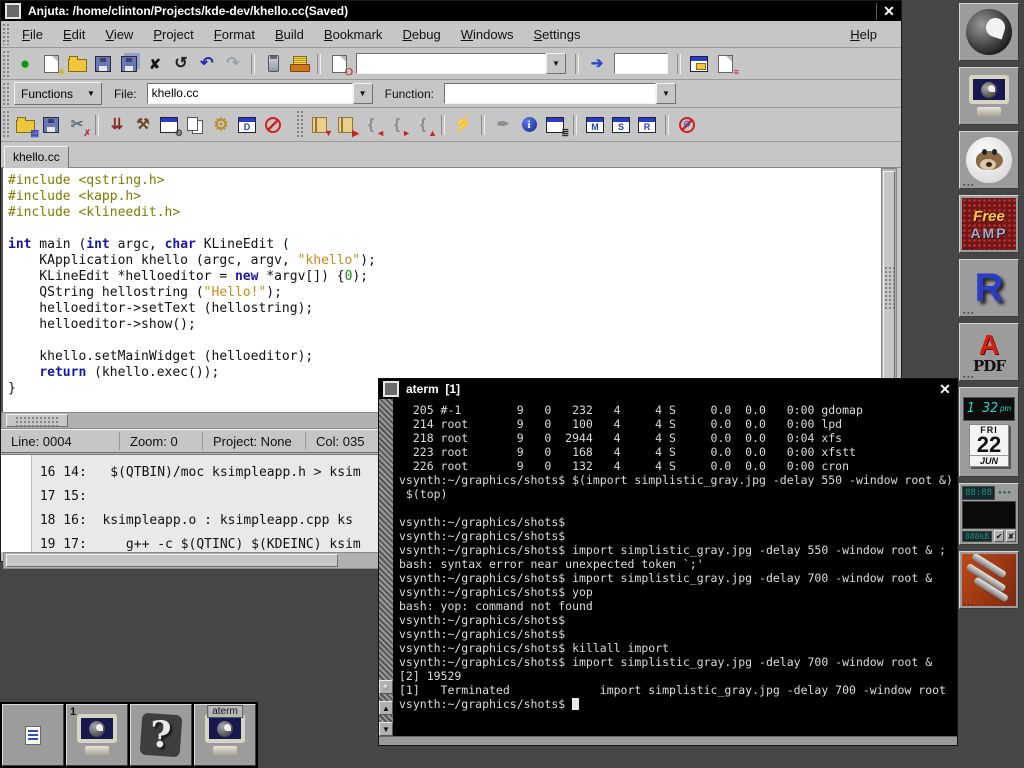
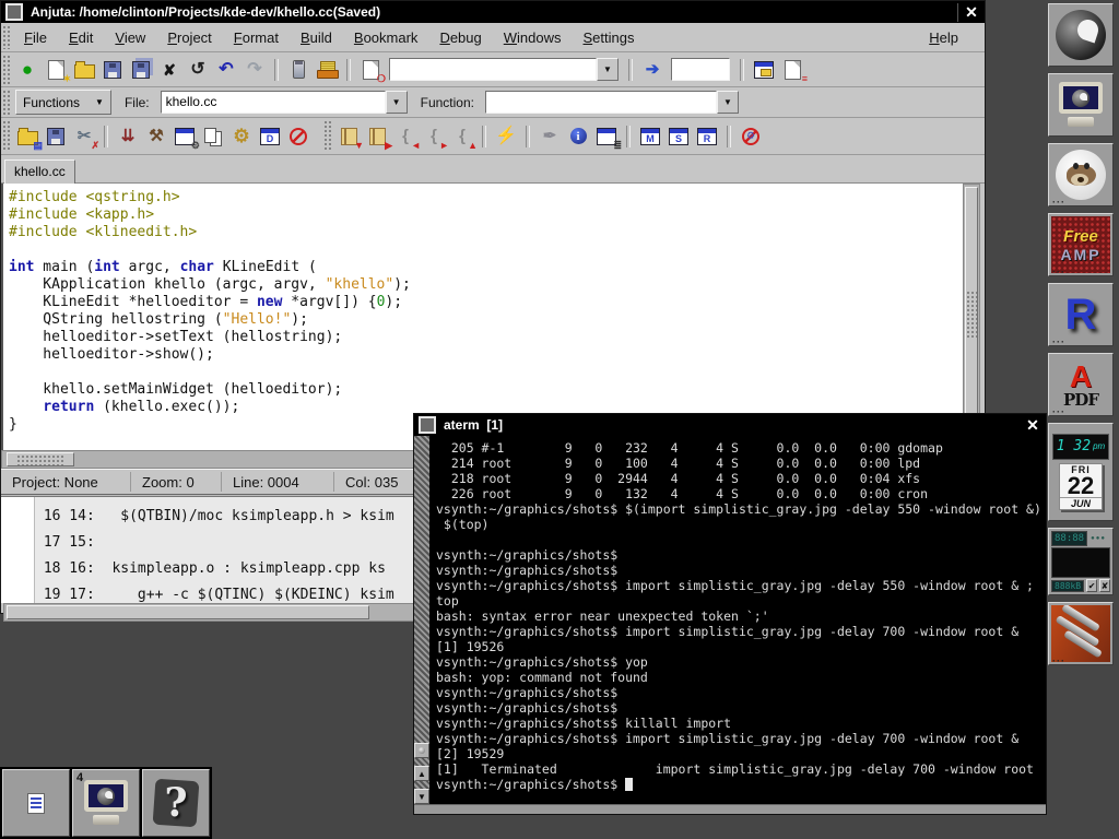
  Anjuta: /home/clinton/Projects/kde-dev/khello.cc(Saved)
  ✕
  File
  Edit
  View
  Project
  Format
  Build
  Bookmark
  Debug
  Windows
  Settings
  Help
  ●
  ✶
  ✘
  ↺
  ↶
  ↷
  ❍
  ▼
  ➔
  ≡
  Functions
  ▼
  File:
  khello.cc
  ▼
  Function:
  ▼
  ▤
  ✂
  ✗
  ⇊
  ⚒
  ⚙
  ⚙
  D
  ▼
  ▶
  {
  ◄
  {
  ►
  {
  ▲
  ⚡
  ✒
  i
  ≣
  M
  S
  R
  ⚙
  khello.cc
  #include <qstring.h>
  #include <kapp.h>
  #include <klineedit.h>
  int main (int argc, char KLineEdit (
  KApplication khello (argc, argv, "khello");
  KLineEdit *helloeditor = new *argv[]) {0);
  QString hellostring ("Hello!");
  helloeditor->setText (hellostring);
  helloeditor->show();
  khello.setMainWidget (helloeditor);
  return (khello.exec());
  }
- Line: 0004
+ Project: None
  Zoom: 0
- Project: None
+ Line: 0004
  Col: 035
  16 14: $(QTBIN)/moc ksimpleapp.h > ksim
  17 15:
  18 16: ksimpleapp.o : ksimpleapp.cpp ks
  19 17: g++ -c $(QTINC) $(KDEINC) ksim
  aterm [1]
  ✕
  ▲
  ▼
  205 #-1 9 0 232 4 4 S 0.0 0.0 0:00 gdomap
  214 root 9 0 100 4 4 S 0.0 0.0 0:00 lpd
  218 root 9 0 2944 4 4 S 0.0 0.0 0:04 xfs
- 223 root 9 0 168 4 4 S 0.0 0.0 0:00 xfstt
  226 root 9 0 132 4 4 S 0.0 0.0 0:00 cron
  vsynth:~/graphics/shots$ $(import simplistic_gray.jpg -delay 550 -window root &)
  $(top)
  vsynth:~/graphics/shots$
  vsynth:~/graphics/shots$
  vsynth:~/graphics/shots$ import simplistic_gray.jpg -delay 550 -window root & ;
+ top
  bash: syntax error near unexpected token `;'
  vsynth:~/graphics/shots$ import simplistic_gray.jpg -delay 700 -window root &
+ [1] 19526
  vsynth:~/graphics/shots$ yop
  bash: yop: command not found
  vsynth:~/graphics/shots$
  vsynth:~/graphics/shots$
  vsynth:~/graphics/shots$ killall import
  vsynth:~/graphics/shots$ import simplistic_gray.jpg -delay 700 -window root &
  [2] 19529
  [1] Terminated import simplistic_gray.jpg -delay 700 -window root
  vsynth:~/graphics/shots$
  ···
  Free
  AMP
  ···
  R
  ···
  A
  PDF
  ···
  1 32
  pm
  FRI
  22
  JUN
  88:88
  888kB
  ✔
  ✘
  ···
- 1
+ 4
  ?
- aterm
